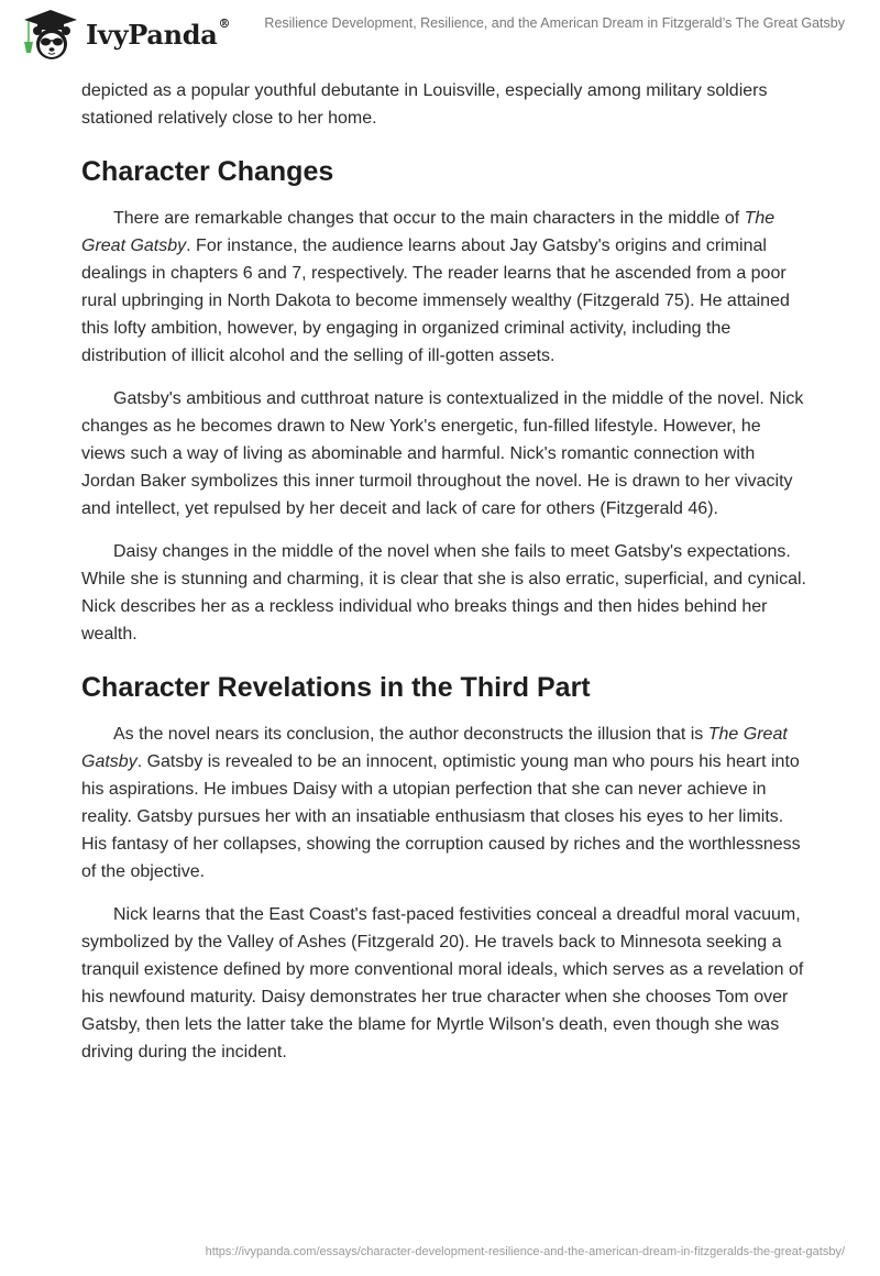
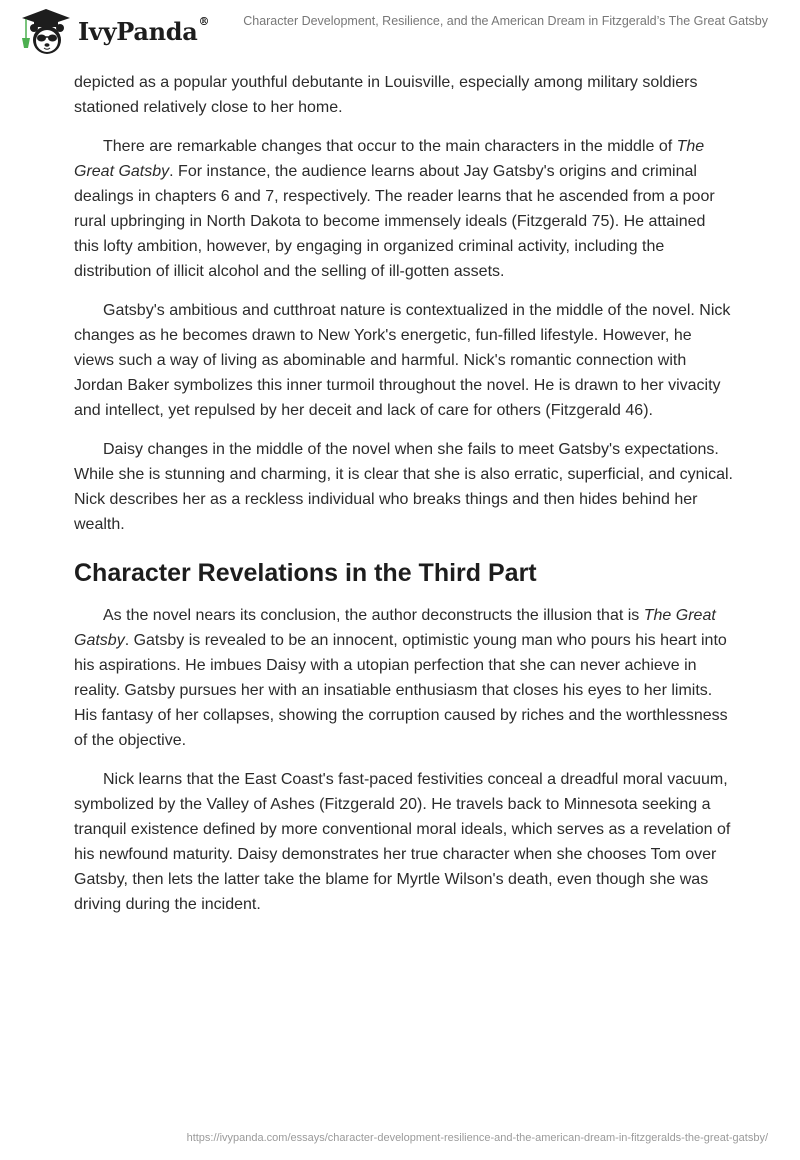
  IvyPanda®
- Resilience Development, Resilience, and the American Dream in Fitzgerald’s The Great Gatsby
+ Character Development, Resilience, and the American Dream in Fitzgerald’s The Great Gatsby
  depicted as a popular youthful debutante in Louisville, especially among military soldiers stationed relatively close to her home.
- Character Changes
- There are remarkable changes that occur to the main characters in the middle of The Great Gatsby. For instance, the audience learns about Jay Gatsby's origins and criminal dealings in chapters 6 and 7, respectively. The reader learns that he ascended from a poor rural upbringing in North Dakota to become immensely wealthy (Fitzgerald 75). He attained this lofty ambition, however, by engaging in organized criminal activity, including the distribution of illicit alcohol and the selling of ill-gotten assets.
+ There are remarkable changes that occur to the main characters in the middle of The Great Gatsby. For instance, the audience learns about Jay Gatsby's origins and criminal dealings in chapters 6 and 7, respectively. The reader learns that he ascended from a poor rural upbringing in North Dakota to become immensely ideals (Fitzgerald 75). He attained this lofty ambition, however, by engaging in organized criminal activity, including the distribution of illicit alcohol and the selling of ill-gotten assets.
  Gatsby's ambitious and cutthroat nature is contextualized in the middle of the novel. Nick changes as he becomes drawn to New York's energetic, fun-filled lifestyle. However, he views such a way of living as abominable and harmful. Nick's romantic connection with Jordan Baker symbolizes this inner turmoil throughout the novel. He is drawn to her vivacity and intellect, yet repulsed by her deceit and lack of care for others (Fitzgerald 46).
  Daisy changes in the middle of the novel when she fails to meet Gatsby's expectations. While she is stunning and charming, it is clear that she is also erratic, superficial, and cynical. Nick describes her as a reckless individual who breaks things and then hides behind her wealth.
  Character Revelations in the Third Part
  As the novel nears its conclusion, the author deconstructs the illusion that is The Great Gatsby. Gatsby is revealed to be an innocent, optimistic young man who pours his heart into his aspirations. He imbues Daisy with a utopian perfection that she can never achieve in reality. Gatsby pursues her with an insatiable enthusiasm that closes his eyes to her limits. His fantasy of her collapses, showing the corruption caused by riches and the worthlessness of the objective.
  Nick learns that the East Coast's fast-paced festivities conceal a dreadful moral vacuum, symbolized by the Valley of Ashes (Fitzgerald 20). He travels back to Minnesota seeking a tranquil existence defined by more conventional moral ideals, which serves as a revelation of his newfound maturity. Daisy demonstrates her true character when she chooses Tom over Gatsby, then lets the latter take the blame for Myrtle Wilson's death, even though she was driving during the incident.
  https://ivypanda.com/essays/character-development-resilience-and-the-american-dream-in-fitzgeralds-the-great-gatsby/
